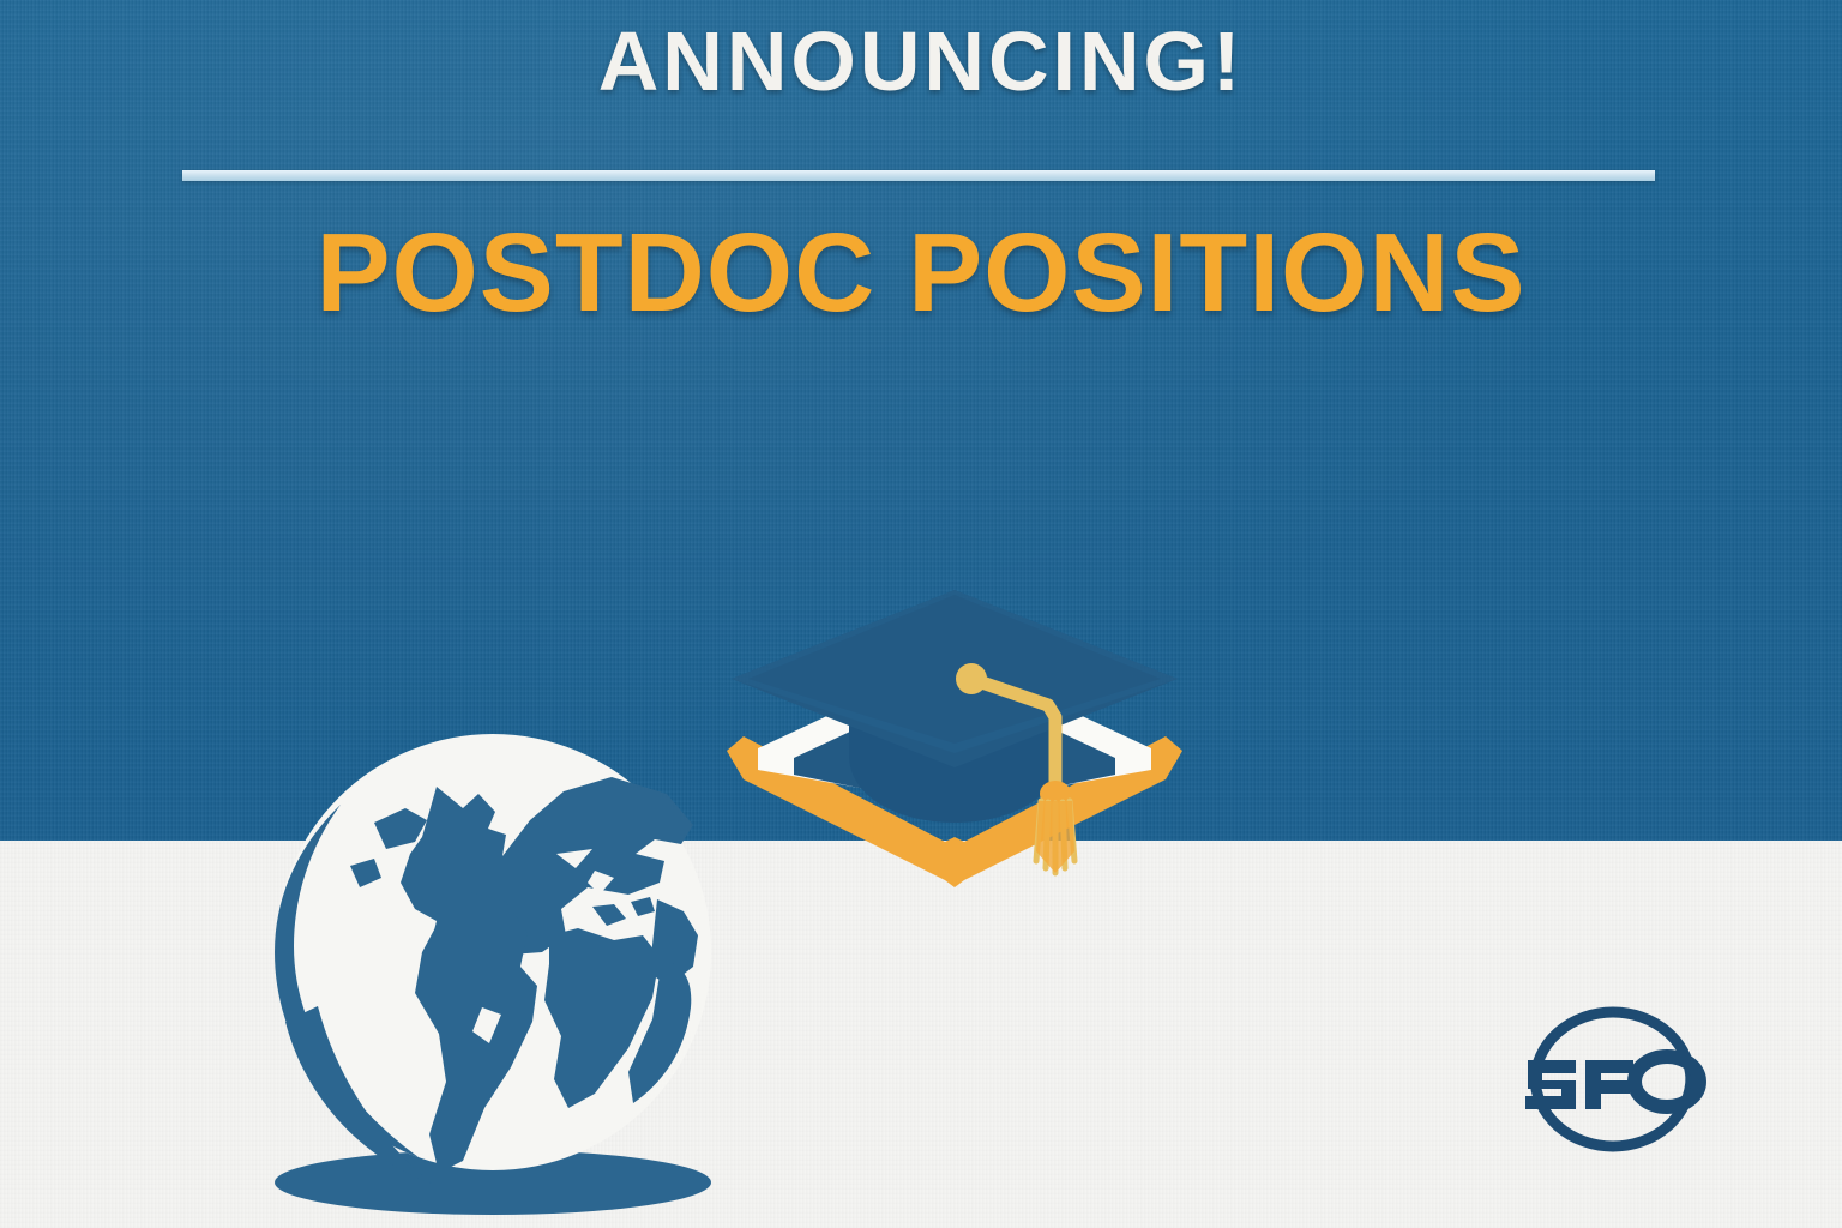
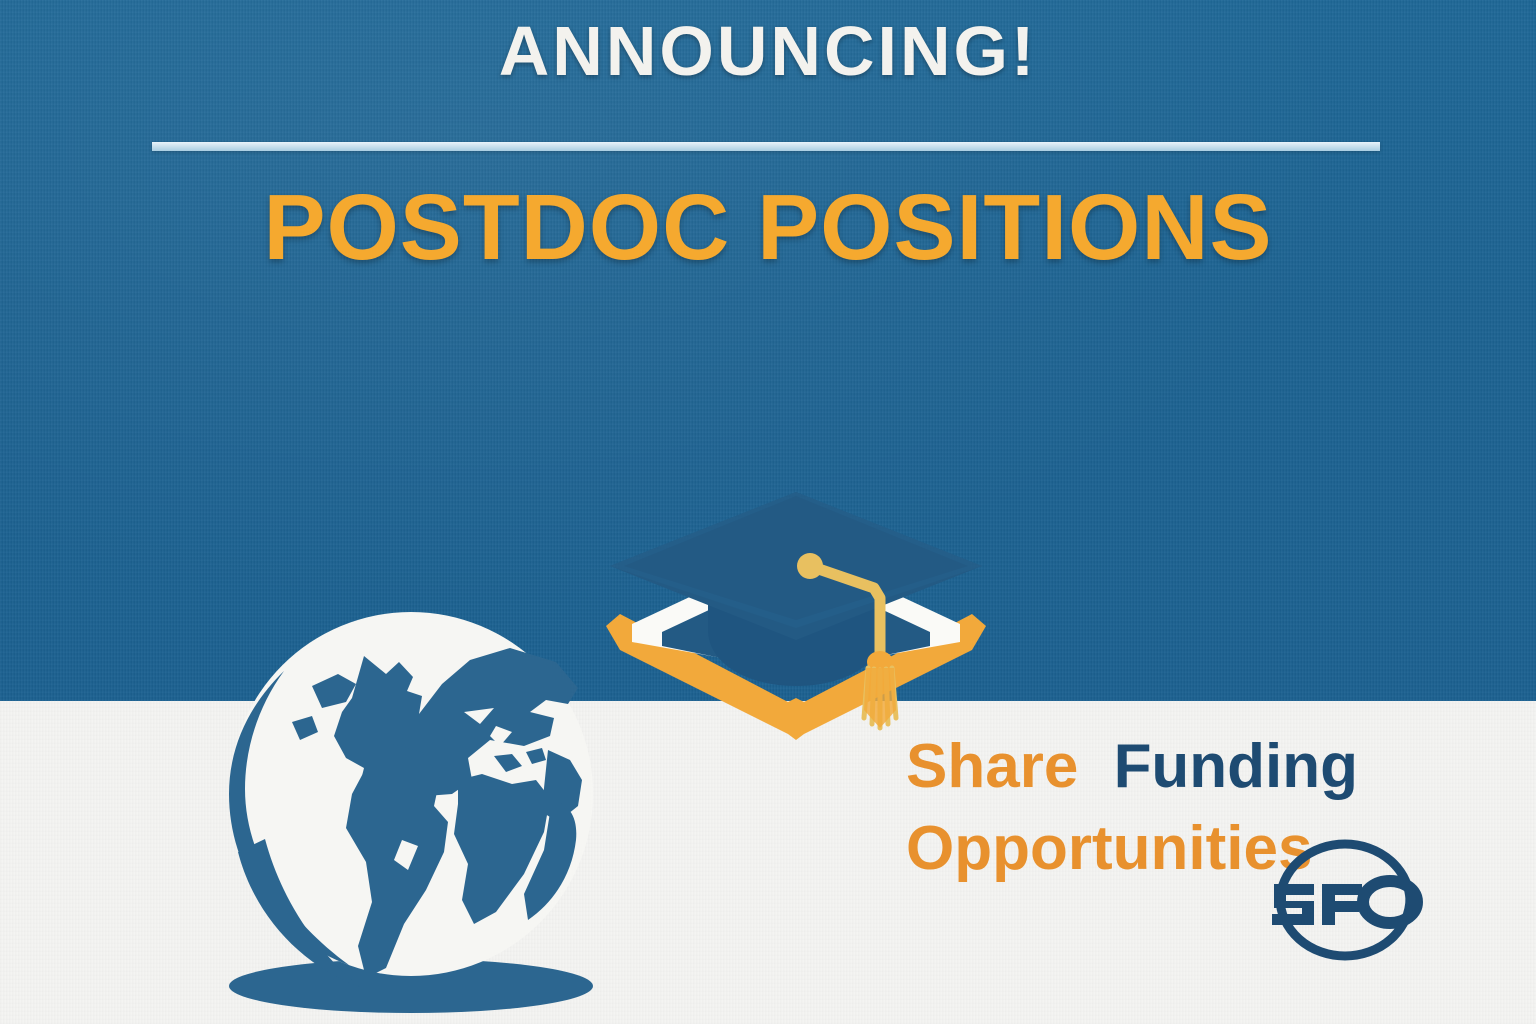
  ANNOUNCING!
  POSTDOC POSITIONS
+ Share Funding
+ Opportunities
